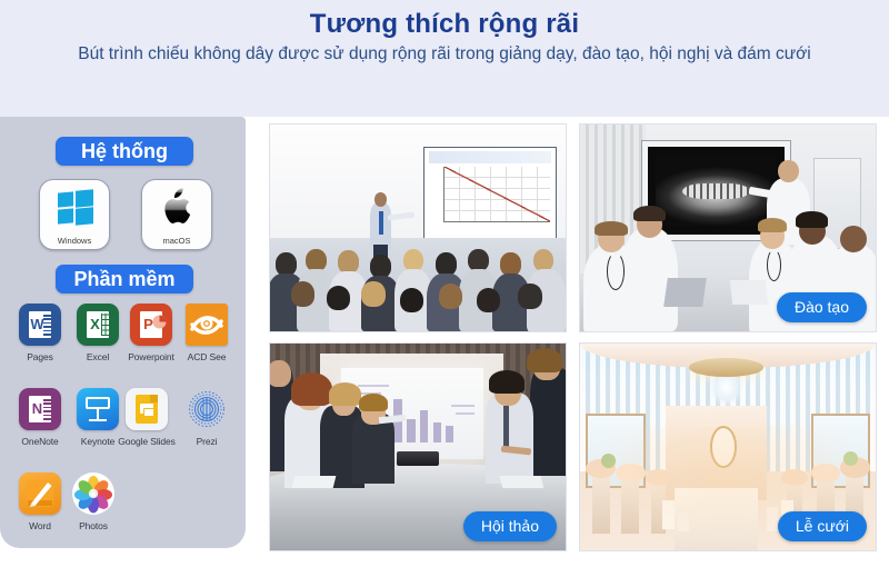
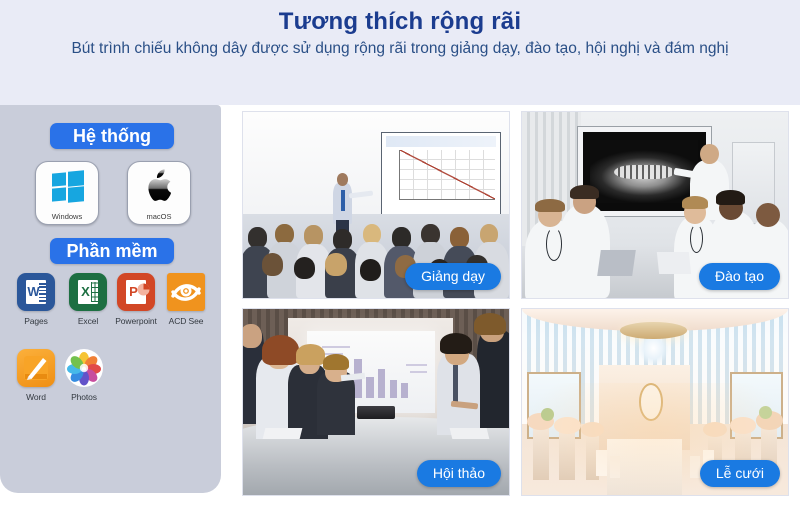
  Tương thích rộng rãi
- Bút trình chiếu không dây được sử dụng rộng rãi trong giảng dạy, đào tạo, hội nghị và đám cưới
+ Bút trình chiếu không dây được sử dụng rộng rãi trong giảng dạy, đào tạo, hội nghị và đám nghị
  Hệ thống
  Windows
  macOS
  Phần mềm
  W
  Pages
  X
  Excel
  P
  Powerpoint
  ACD See
- N
- OneNote
- Keynote
- Google Slides
- Prezi
  Word
  Photos
+ Giảng dạy
  Đào tạo
  Hội thảo
  Lễ cưới
